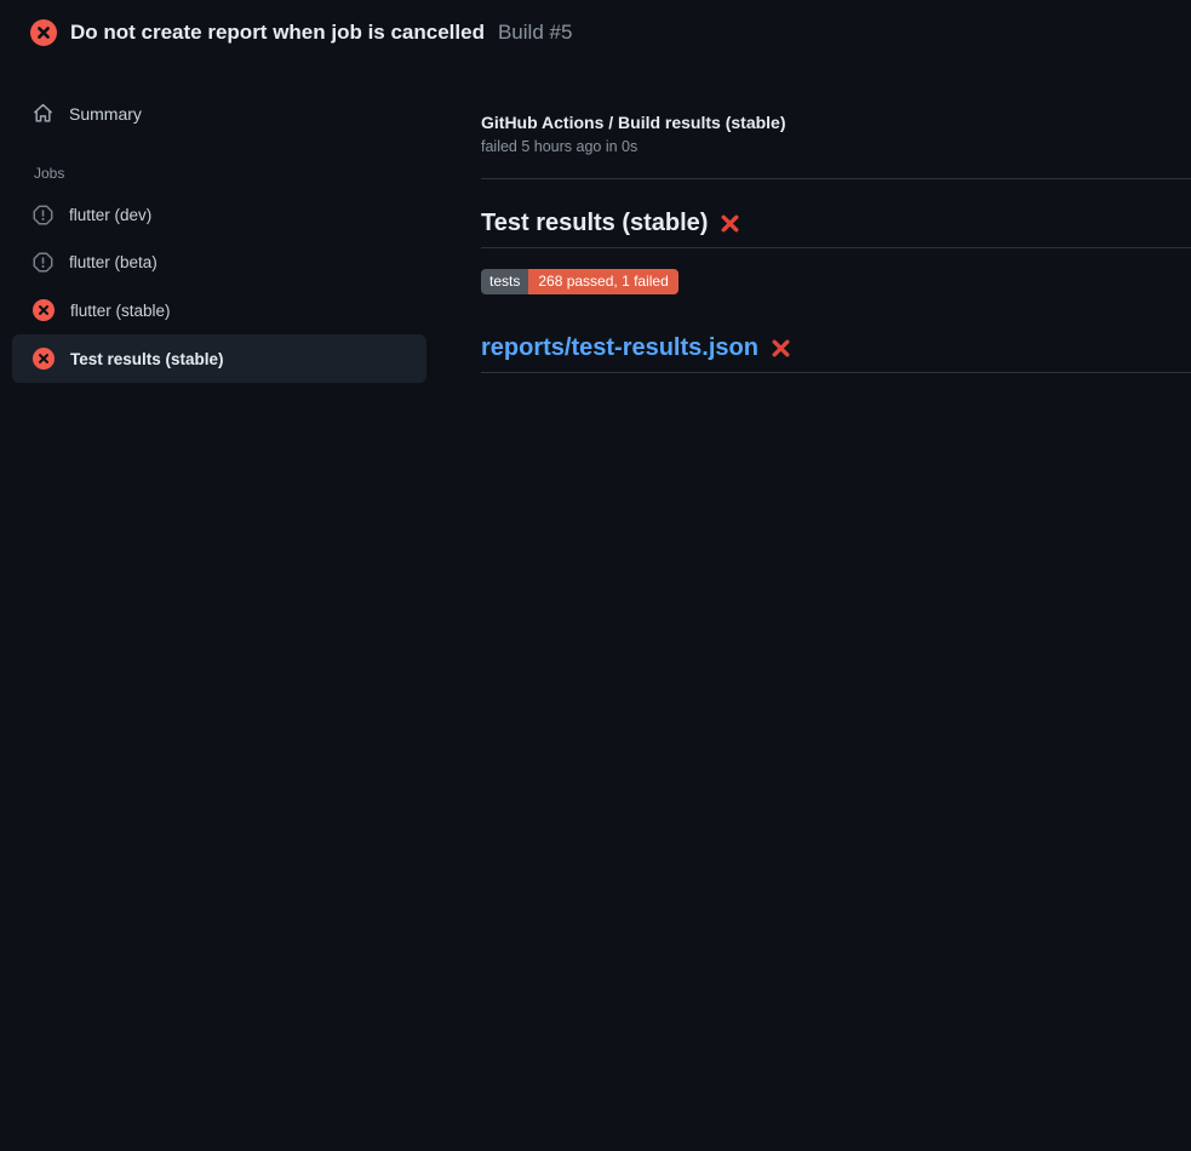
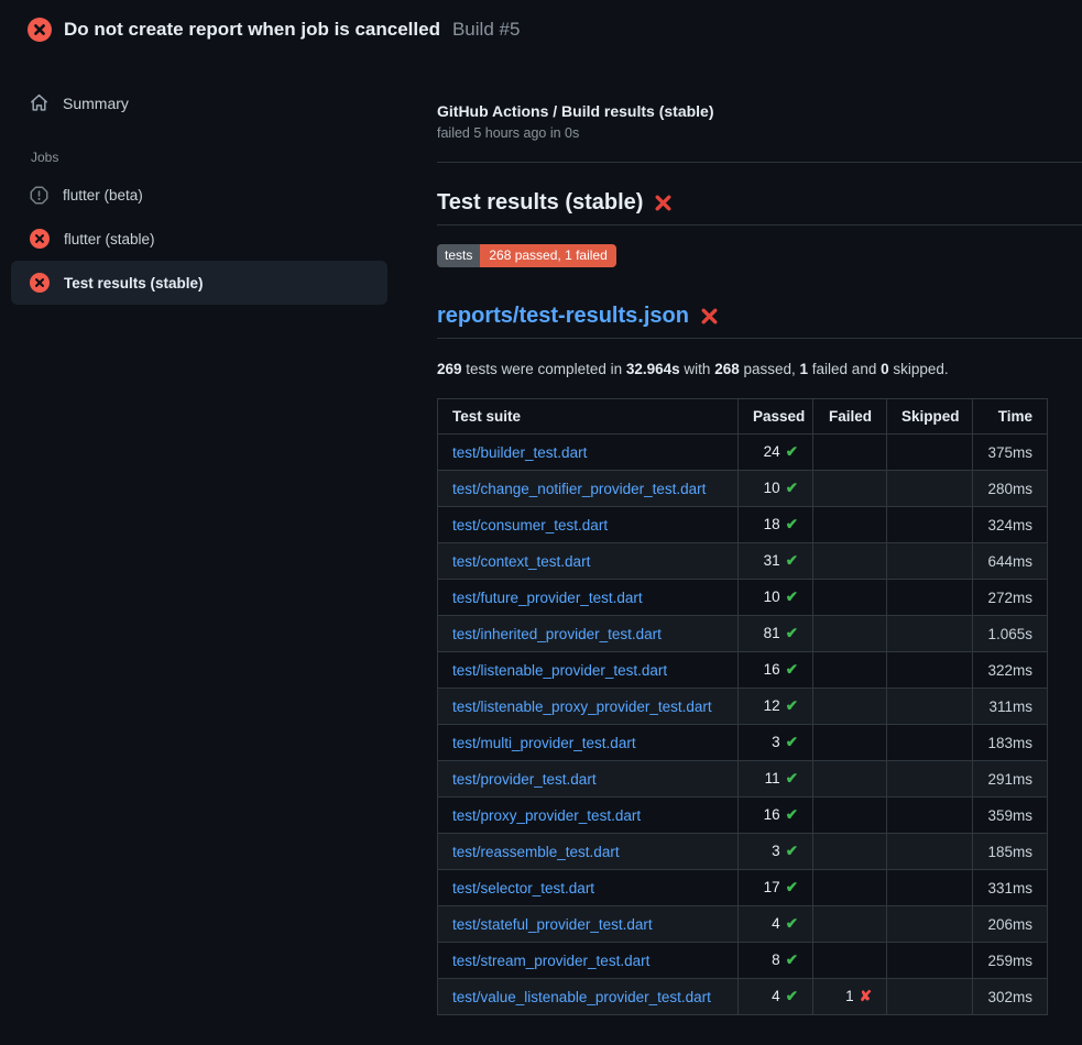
  Do not create report when job is cancelled
  Build #5
  Summary
  Jobs
- flutter (dev)
  flutter (beta)
  flutter (stable)
  Test results (stable)
  GitHub Actions / Build results (stable)
  failed 5 hours ago in 0s
  Test results (stable)
  tests
  268 passed, 1 failed
  reports/test-results.json
+ 269 tests were completed in 32.964s with 268 passed, 1 failed and 0 skipped.
+ Test suite	Passed	Failed	Skipped	Time
+ test/builder_test.dart	24 ✔			375ms
+ test/change_notifier_provider_test.dart	10 ✔			280ms
+ test/consumer_test.dart	18 ✔			324ms
+ test/context_test.dart	31 ✔			644ms
+ test/future_provider_test.dart	10 ✔			272ms
+ test/inherited_provider_test.dart	81 ✔			1.065s
+ test/listenable_provider_test.dart	16 ✔			322ms
+ test/listenable_proxy_provider_test.dart	12 ✔			311ms
+ test/multi_provider_test.dart	3 ✔			183ms
+ test/provider_test.dart	11 ✔			291ms
+ test/proxy_provider_test.dart	16 ✔			359ms
+ test/reassemble_test.dart	3 ✔			185ms
+ test/selector_test.dart	17 ✔			331ms
+ test/stateful_provider_test.dart	4 ✔			206ms
+ test/stream_provider_test.dart	8 ✔			259ms
+ test/value_listenable_provider_test.dart	4 ✔	1 ✘		302ms
